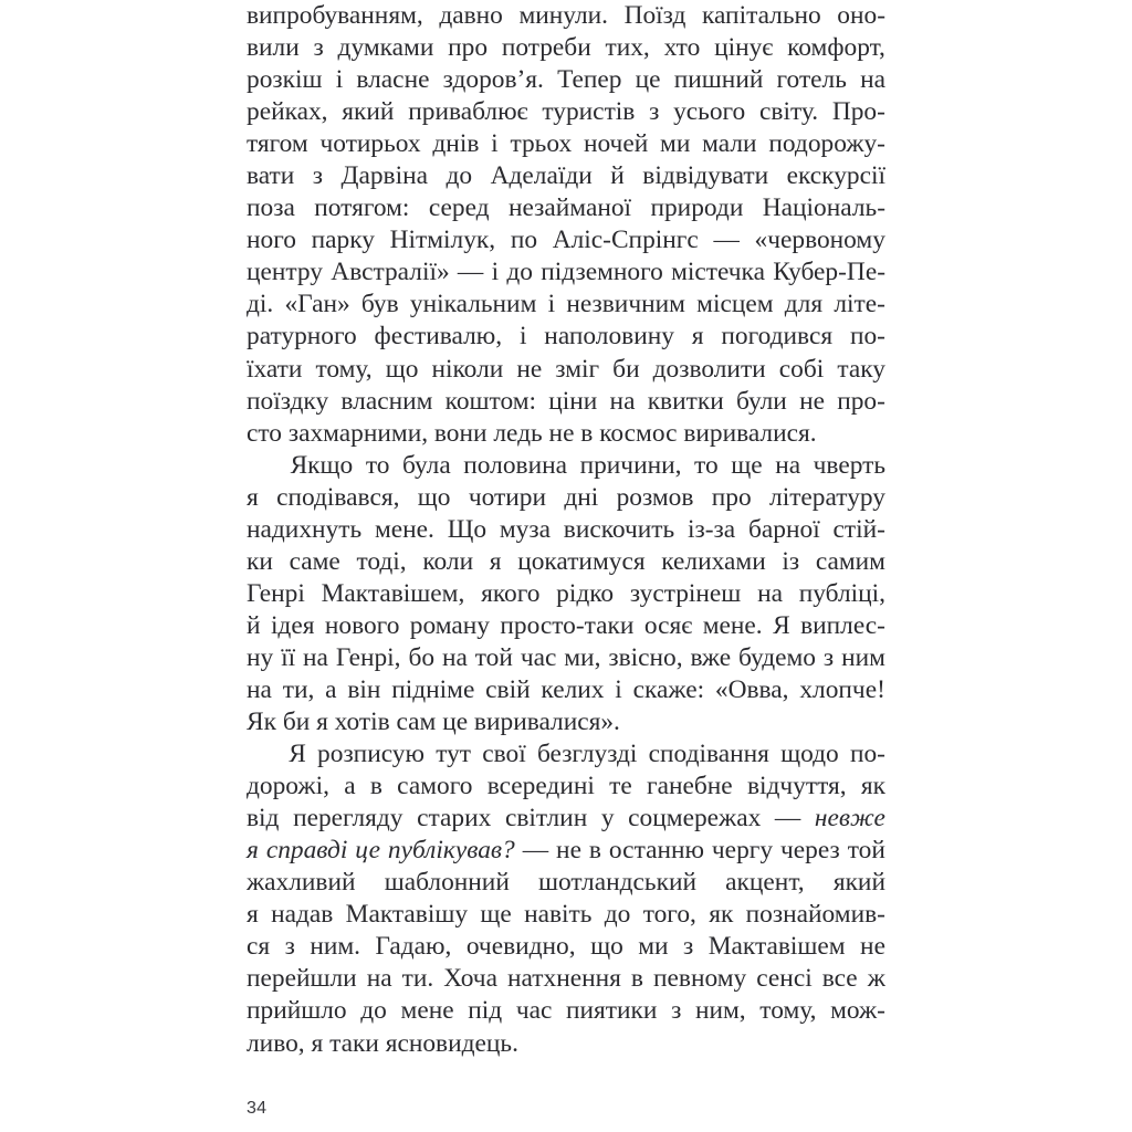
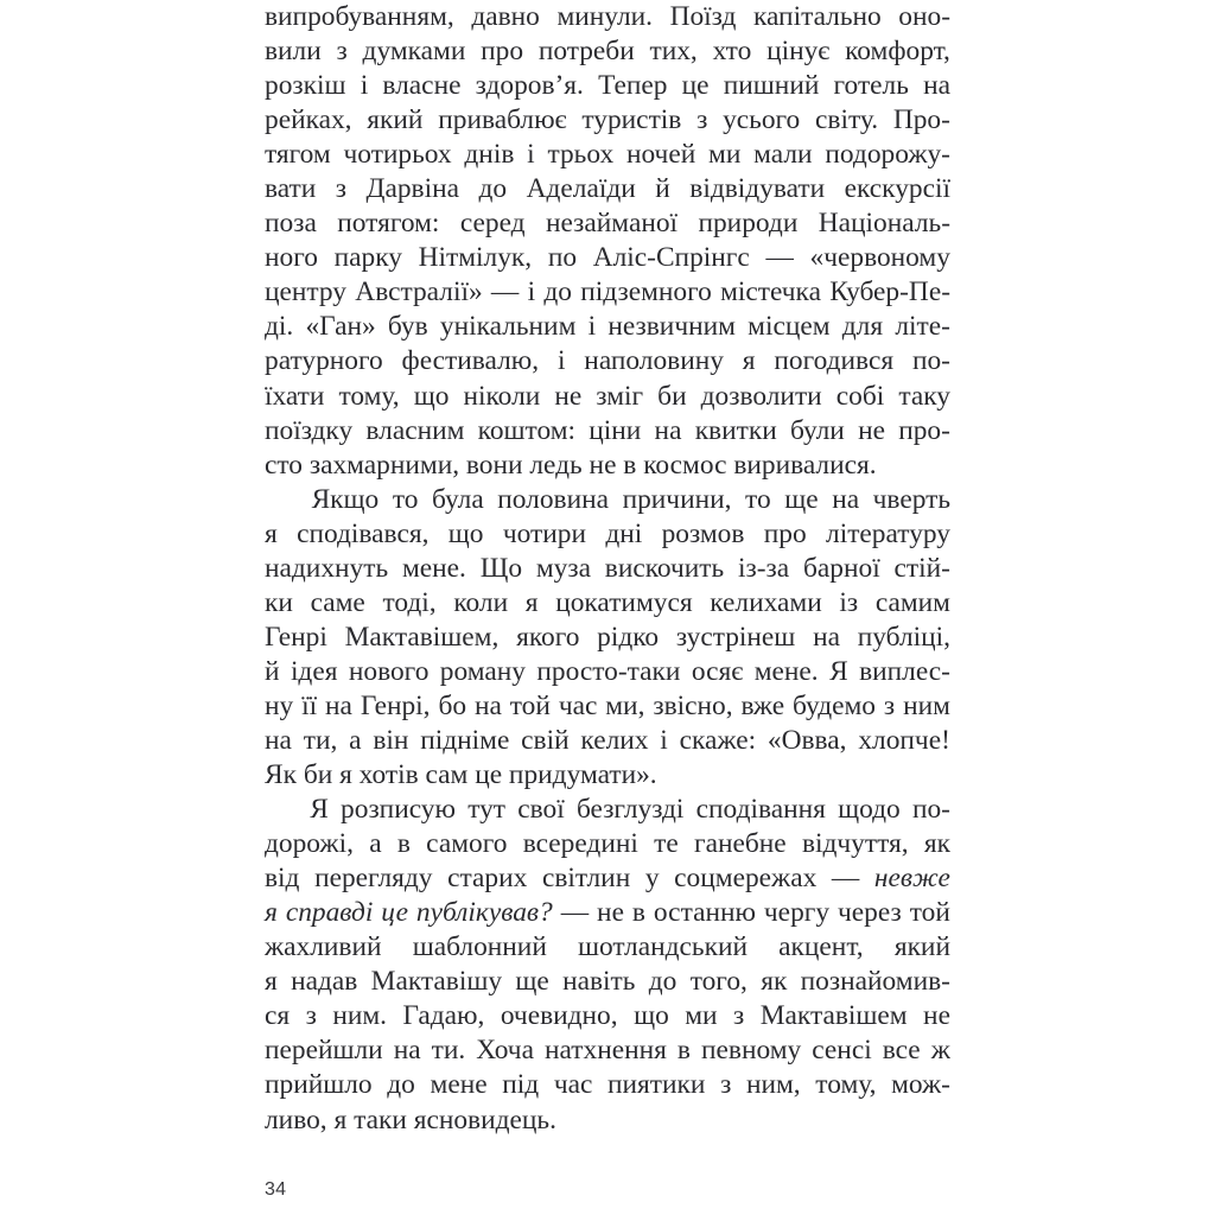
  випробуванням,
  давно
  минули.
  Поїзд
  капітально
  оно-
  вили
  з
  думками
  про
  потреби
  тих,
  хто
  цінує
  комфорт,
  розкіш
  і
  власне
  здоров’я.
  Тепер
  це
  пишний
  готель
  на
  рейках,
  який
  приваблює
  туристів
  з
  усього
  світу.
  Про-
  тягом
  чотирьох
  днів
  і
  трьох
  ночей
  ми
  мали
  подорожу-
  вати
  з
  Дарвіна
  до
  Аделаїди
  й
  відвідувати
  екскурсії
  поза
  потягом:
  серед
  незайманої
  природи
  Національ-
  ного
  парку
  Нітмілук,
  по
  Аліс-Спрінгс
  —
  «червоному
  центру
  Австралії»
  —
  і
  до
  підземного
  містечка
  Кубер-Пе-
  ді.
  «Ган»
  був
  унікальним
  і
  незвичним
  місцем
  для
  літе-
  ратурного
  фестивалю,
  і
  наполовину
  я
  погодився
  по-
  їхати
  тому,
  що
  ніколи
  не
  зміг
  би
  дозволити
  собі
  таку
  поїздку
  власним
  коштом:
  ціни
  на
  квитки
  були
  не
  про-
  сто захмарними, вони ледь не в космос виривалися.
  Якщо
  то
  була
  половина
  причини,
  то
  ще
  на
  чверть
  я
  сподівався,
  що
  чотири
  дні
  розмов
  про
  літературу
  надихнуть
  мене.
  Що
  муза
  вискочить
  із-за
  барної
  стій-
  ки
  саме
  тоді,
  коли
  я
  цокатимуся
  келихами
  із
  самим
  Генрі
  Мактавішем,
  якого
  рідко
  зустрінеш
  на
  публіці,
  й
  ідея
  нового
  роману
  просто-таки
  осяє
  мене.
  Я
  виплес-
  ну
  її
  на
  Генрі,
  бо
  на
  той
  час
  ми,
  звісно,
  вже
  будемо
  з
  ним
  на
  ти,
  а
  він
  підніме
  свій
  келих
  і
  скаже:
  «Овва,
  хлопче!
- Як би я хотів сам це виривалися».
+ Як би я хотів сам це придумати».
  Я
  розписую
  тут
  свої
  безглузді
  сподівання
  щодо
  по-
  дорожі,
  а
  в
  самого
  всередині
  те
  ганебне
  відчуття,
  як
  від
  перегляду
  старих
  світлин
  у
  соцмережах
  —
  невже
  я
  справді
  це
  публікував?
  —
  не
  в
  останню
  чергу
  через
  той
  жахливий
  шаблонний
  шотландський
  акцент,
  який
  я
  надав
  Мактавішу
  ще
  навіть
  до
  того,
  як
  познайомив-
  ся
  з
  ним.
  Гадаю,
  очевидно,
  що
  ми
  з
  Мактавішем
  не
  перейшли
  на
  ти.
  Хоча
  натхнення
  в
  певному
  сенсі
  все
  ж
  прийшло
  до
  мене
  під
  час
  пиятики
  з
  ним,
  тому,
  мож-
  ливо, я таки ясновидець.
  34
